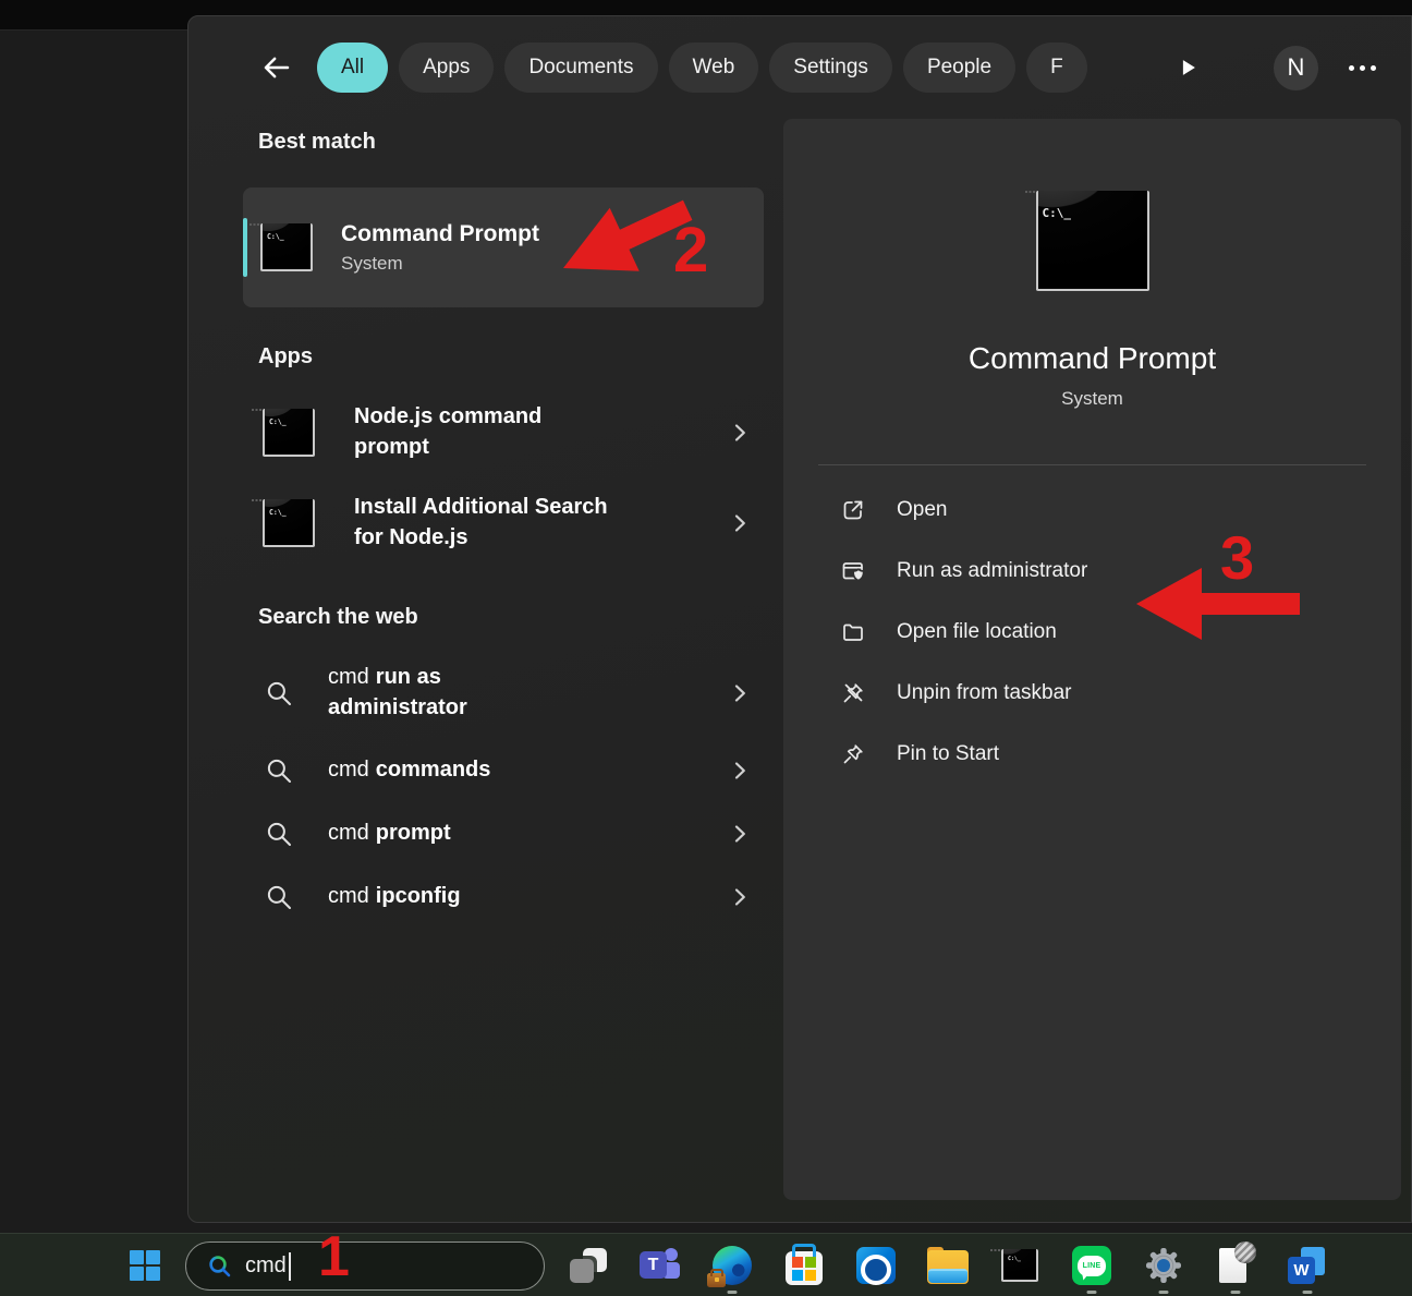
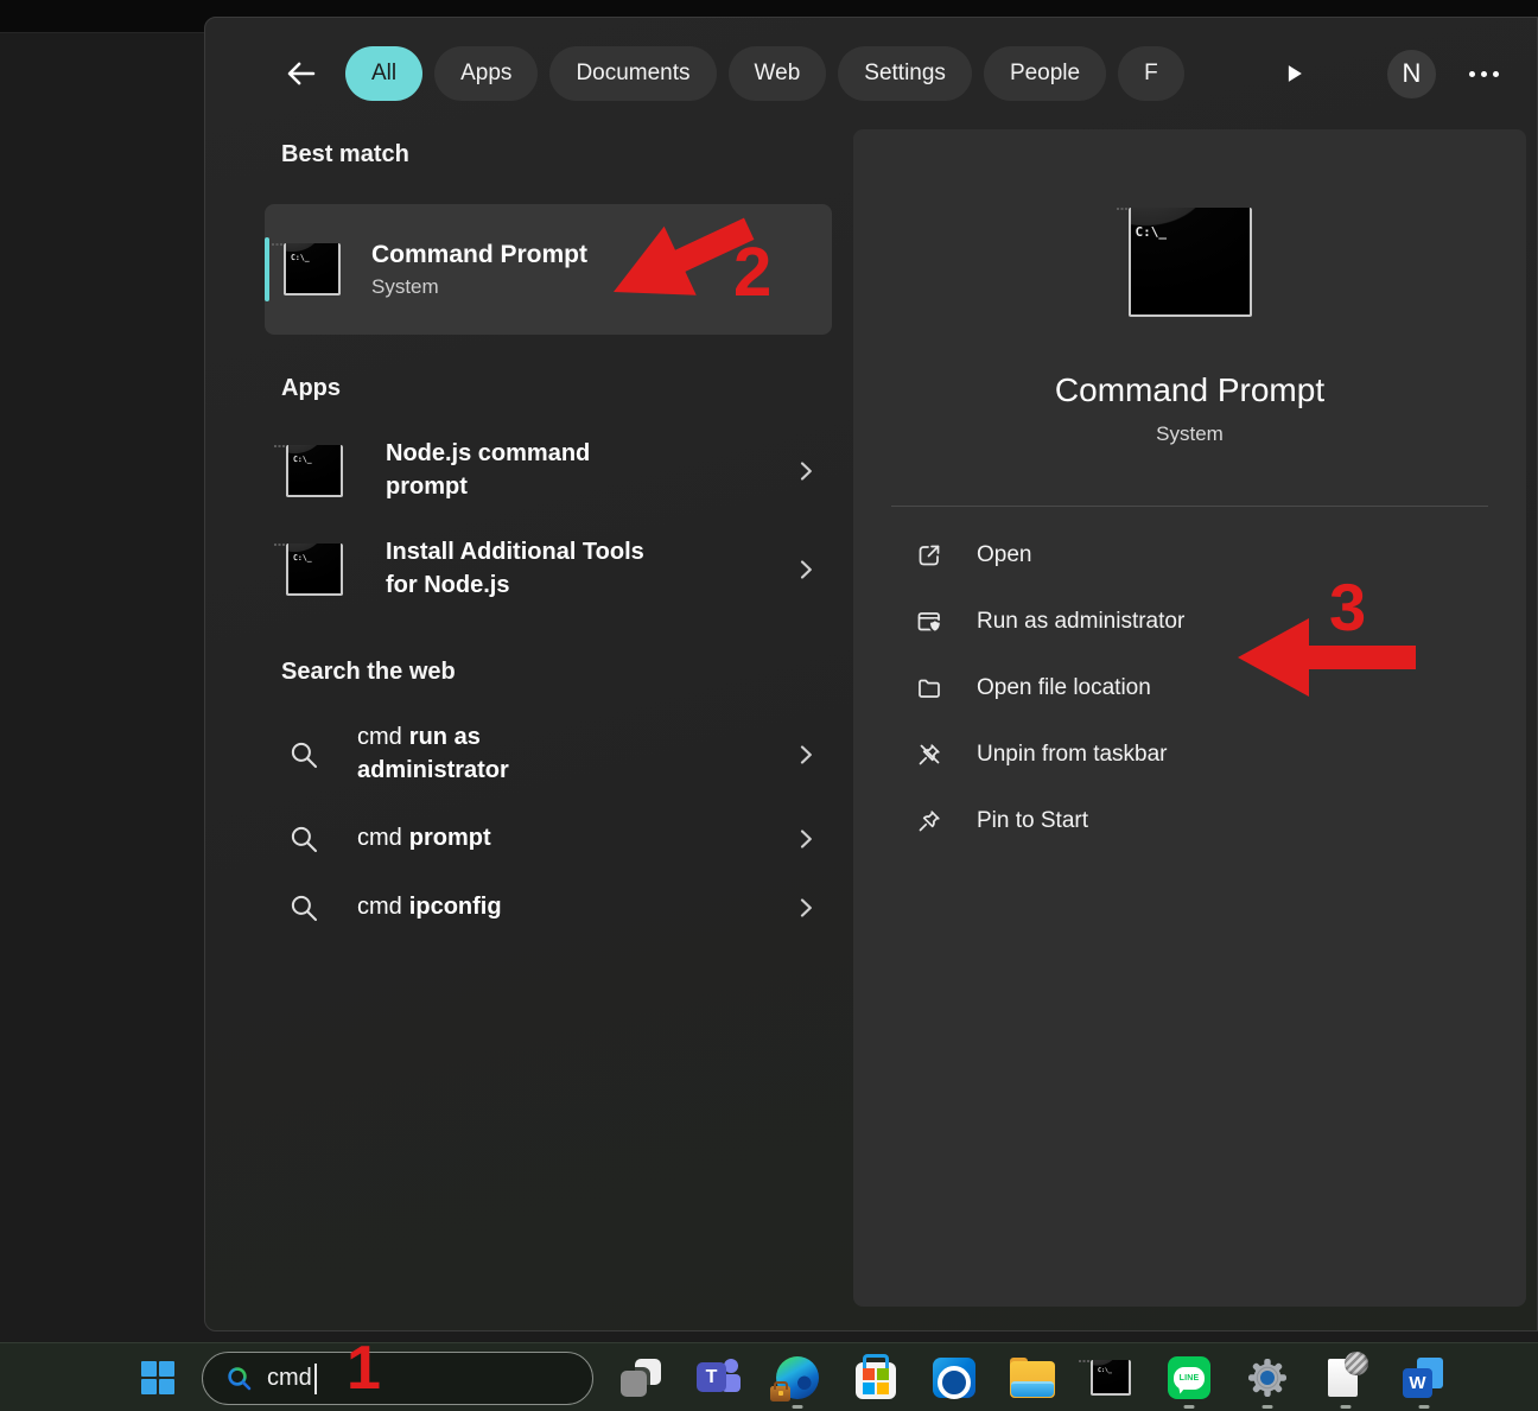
  All
  Apps
  Documents
  Web
  Settings
  People
  F
  N
  Best match
  C:\_
  Command Prompt
  System
  Apps
  C:\_
  Node.js command prompt
  C:\_
- Install Additional Search for Node.js
+ Install Additional Tools for Node.js
  Search the web
  cmd run as administrator
- cmd commands
  cmd prompt
  cmd ipconfig
  C:\_
  Command Prompt
  System
  Open
  Run as administrator
  Open file location
  Unpin from taskbar
  Pin to Start
  cmd
  T
  W
  2
  3
  1
